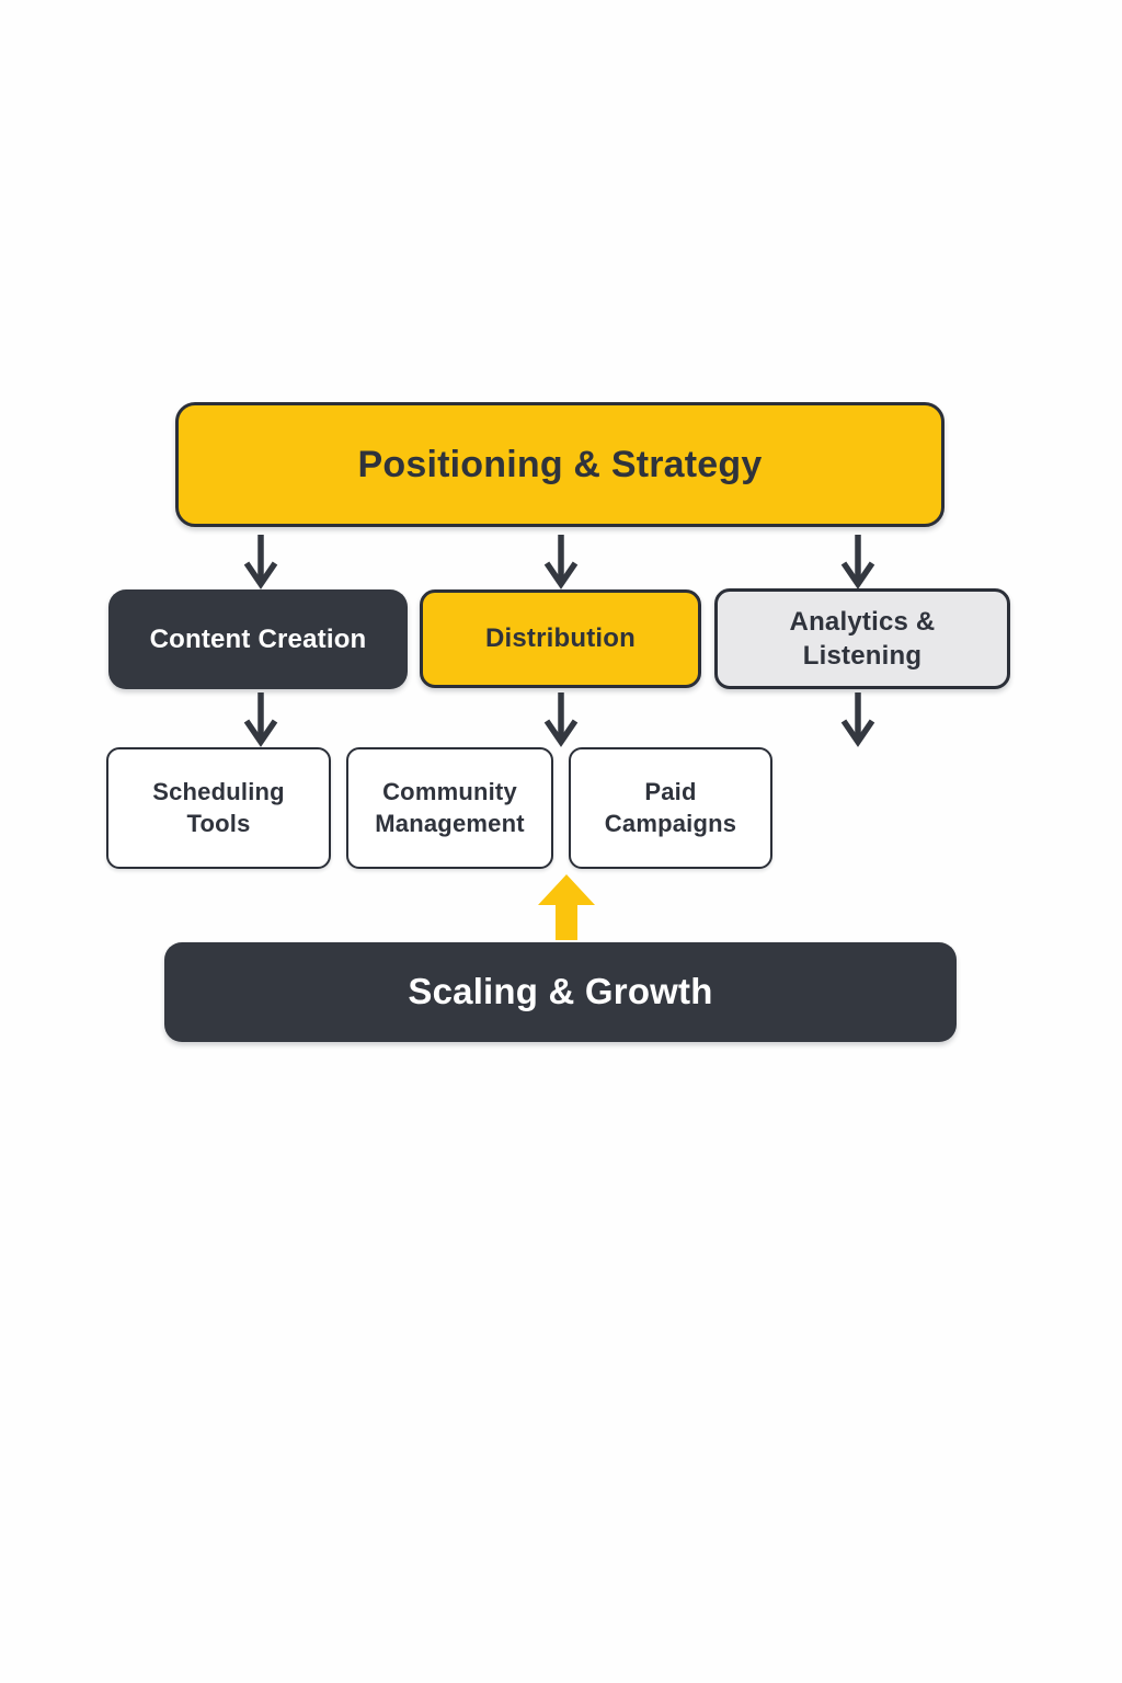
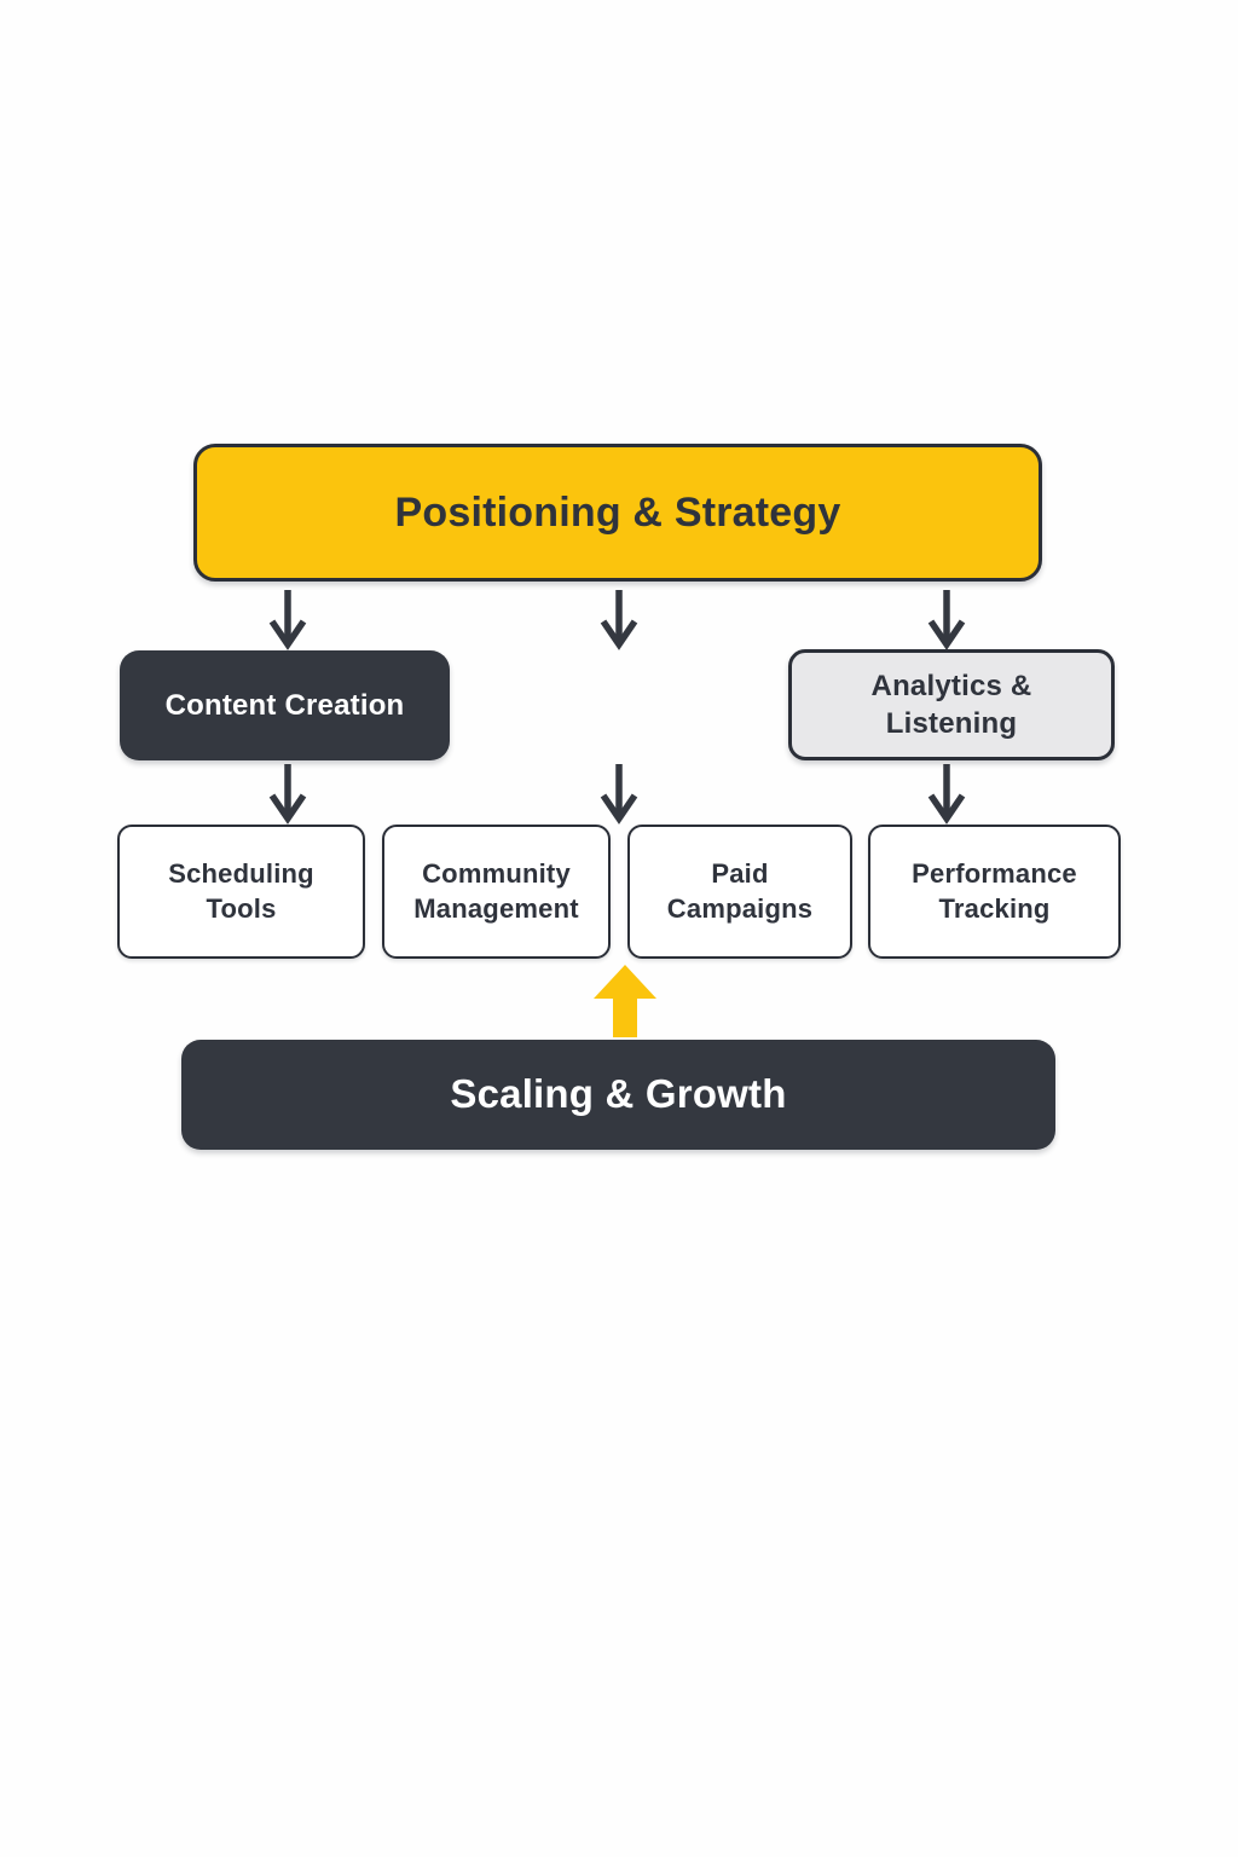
  Positioning & Strategy
  Content Creation
- Distribution
  Analytics & Listening
  Scheduling Tools
  Community Management
  Paid Campaigns
+ Performance Tracking
  Scaling & Growth
